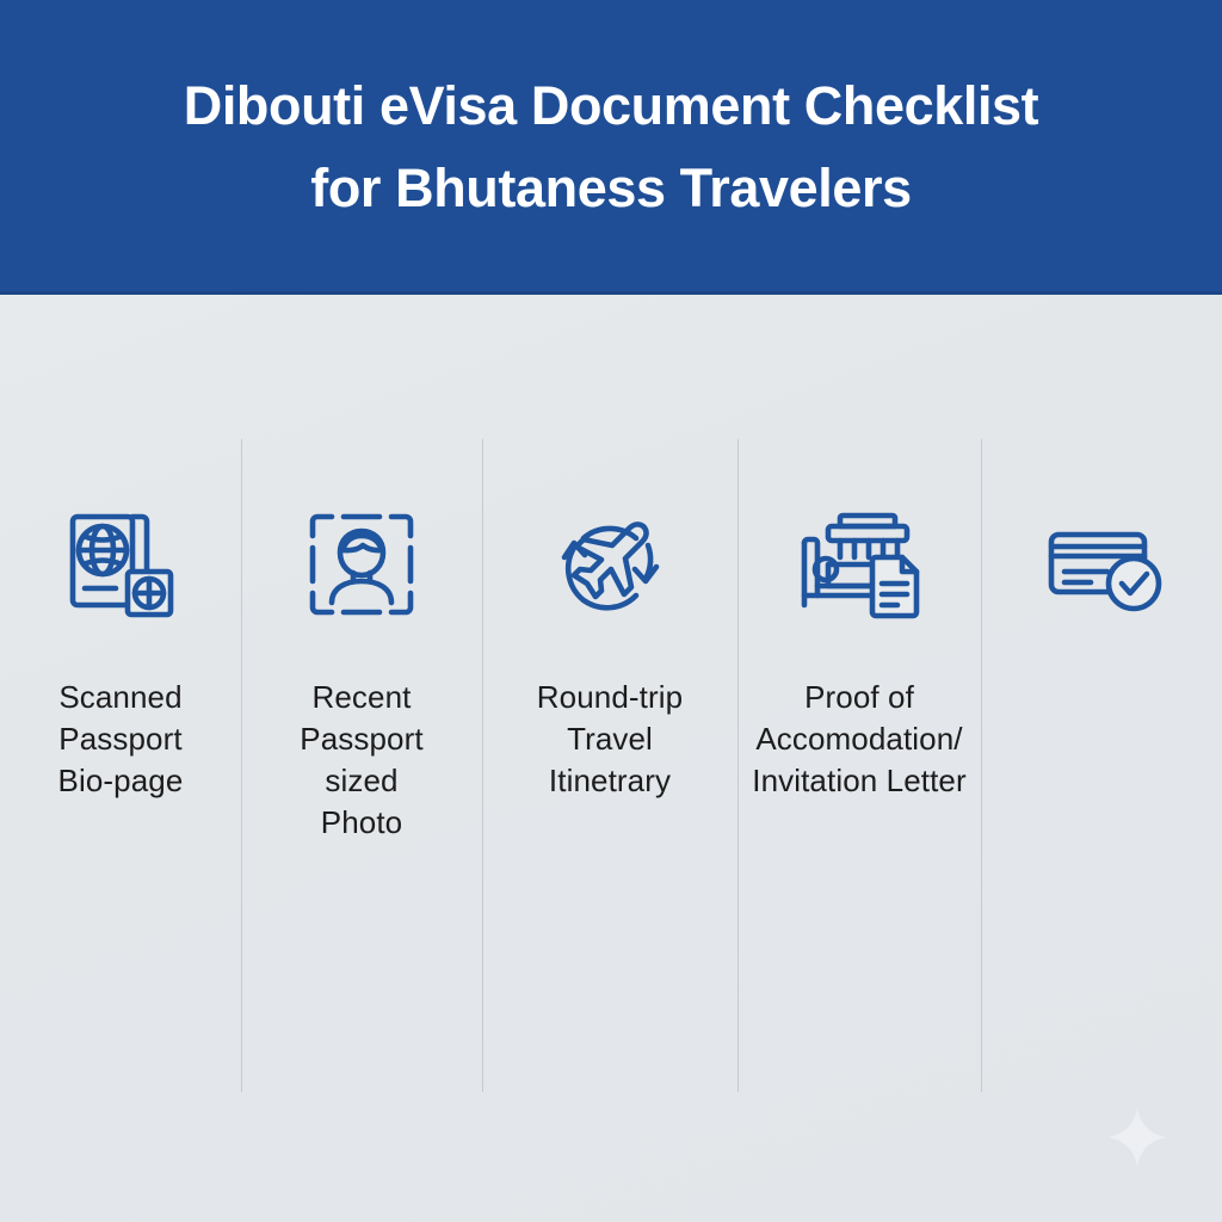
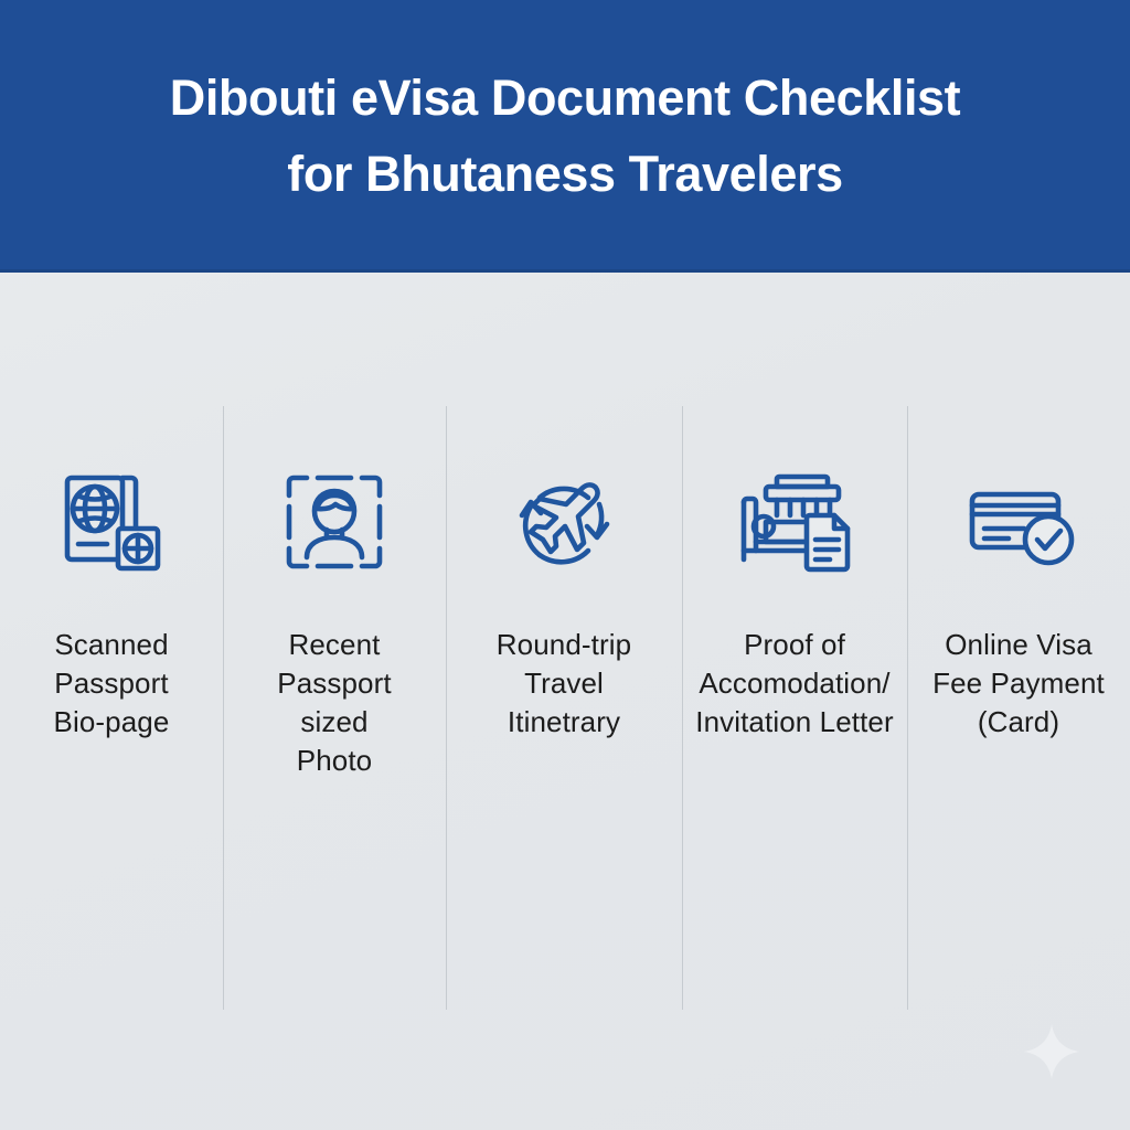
  Dibouti eVisa Document Checklist
  for Bhutaness Travelers
  Scanned
  Passport
  Bio-page
  Recent
  Passport
  sized
  Photo
  Round-trip
  Travel
  Itinetrary
  Proof of
  Accomodation/
  Invitation Letter
+ Online Visa
+ Fee Payment
+ (Card)
